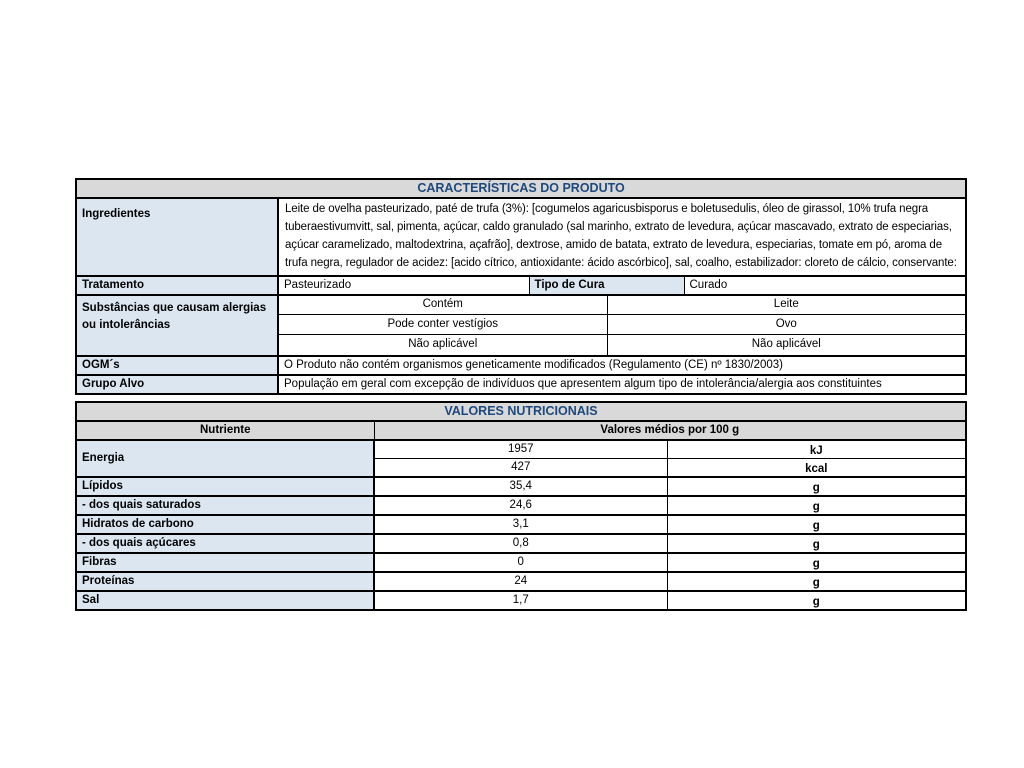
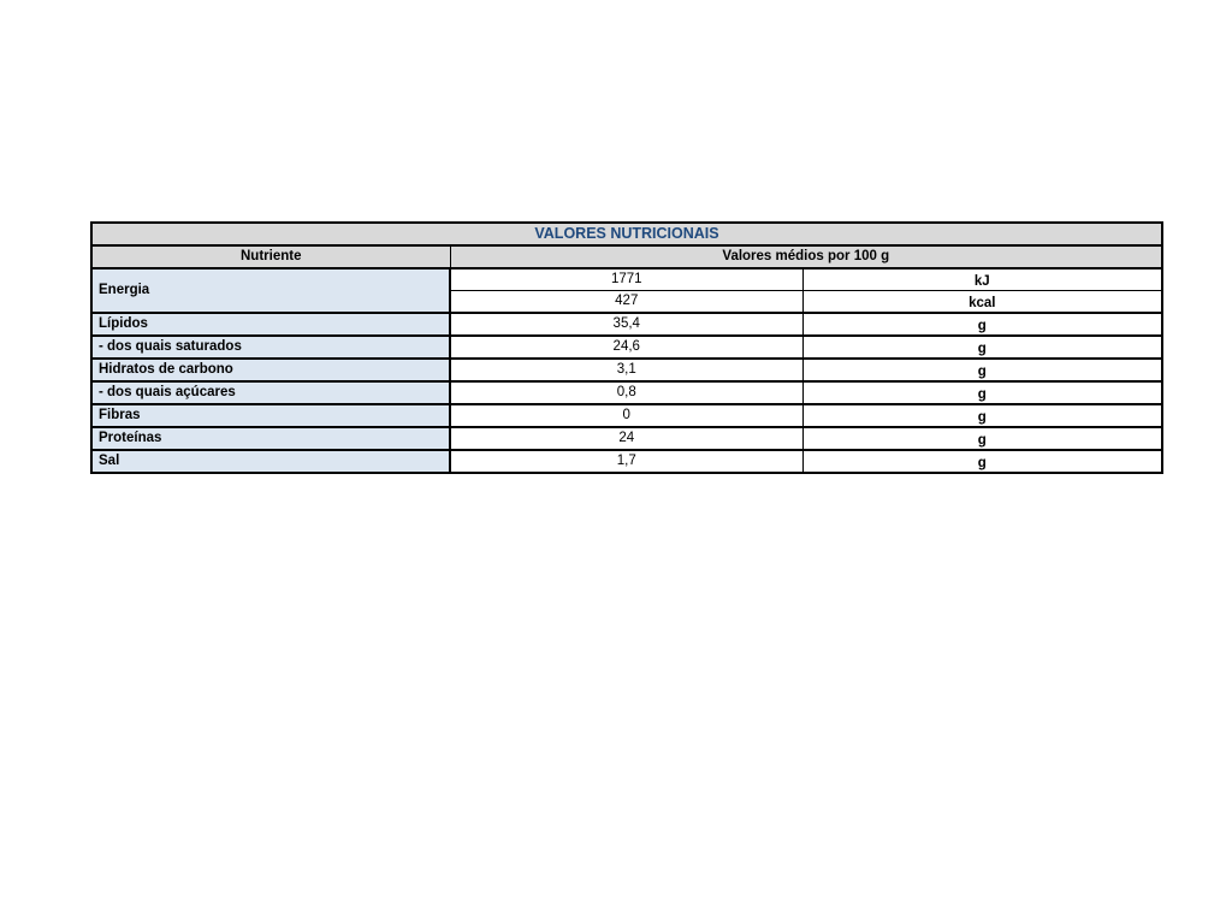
- CARACTERÍSTICAS DO PRODUTO
- Ingredientes	Leite de ovelha pasteurizado, paté de trufa (3%): [cogumelos agaricusbisporus e boletusedulis, óleo de girassol, 10% trufa negra tuberaestivumvitt, sal, pimenta, açúcar, caldo granulado (sal marinho, extrato de levedura, açúcar mascavado, extrato de especiarias, açúcar caramelizado, maltodextrina, açafrão], dextrose, amido de batata, extrato de levedura, especiarias, tomate em pó, aroma de trufa negra, regulador de acidez: [acido cítrico, antioxidante: ácido ascórbico], sal, coalho, estabilizador: cloreto de cálcio, conservante:
- Tratamento	Pasteurizado	Tipo de Cura	Curado
- Substâncias que causam alergias ou intolerâncias	Contém	Leite
- Pode conter vestígios	Ovo
- Não aplicável	Não aplicável
- OGM´s	O Produto não contém organismos geneticamente modificados (Regulamento (CE) nº 1830/2003)
- Grupo Alvo	População em geral com excepção de indivíduos que apresentem algum tipo de intolerância/alergia aos constituintes
  VALORES NUTRICIONAIS
  Nutriente	Valores médios por 100 g
- Energia	1957	kJ
+ Energia	1771	kJ
  427	kcal
  Lípidos	35,4	g
  - dos quais saturados	24,6	g
  Hidratos de carbono	3,1	g
  - dos quais açúcares	0,8	g
  Fibras	0	g
  Proteínas	24	g
  Sal	1,7	g
